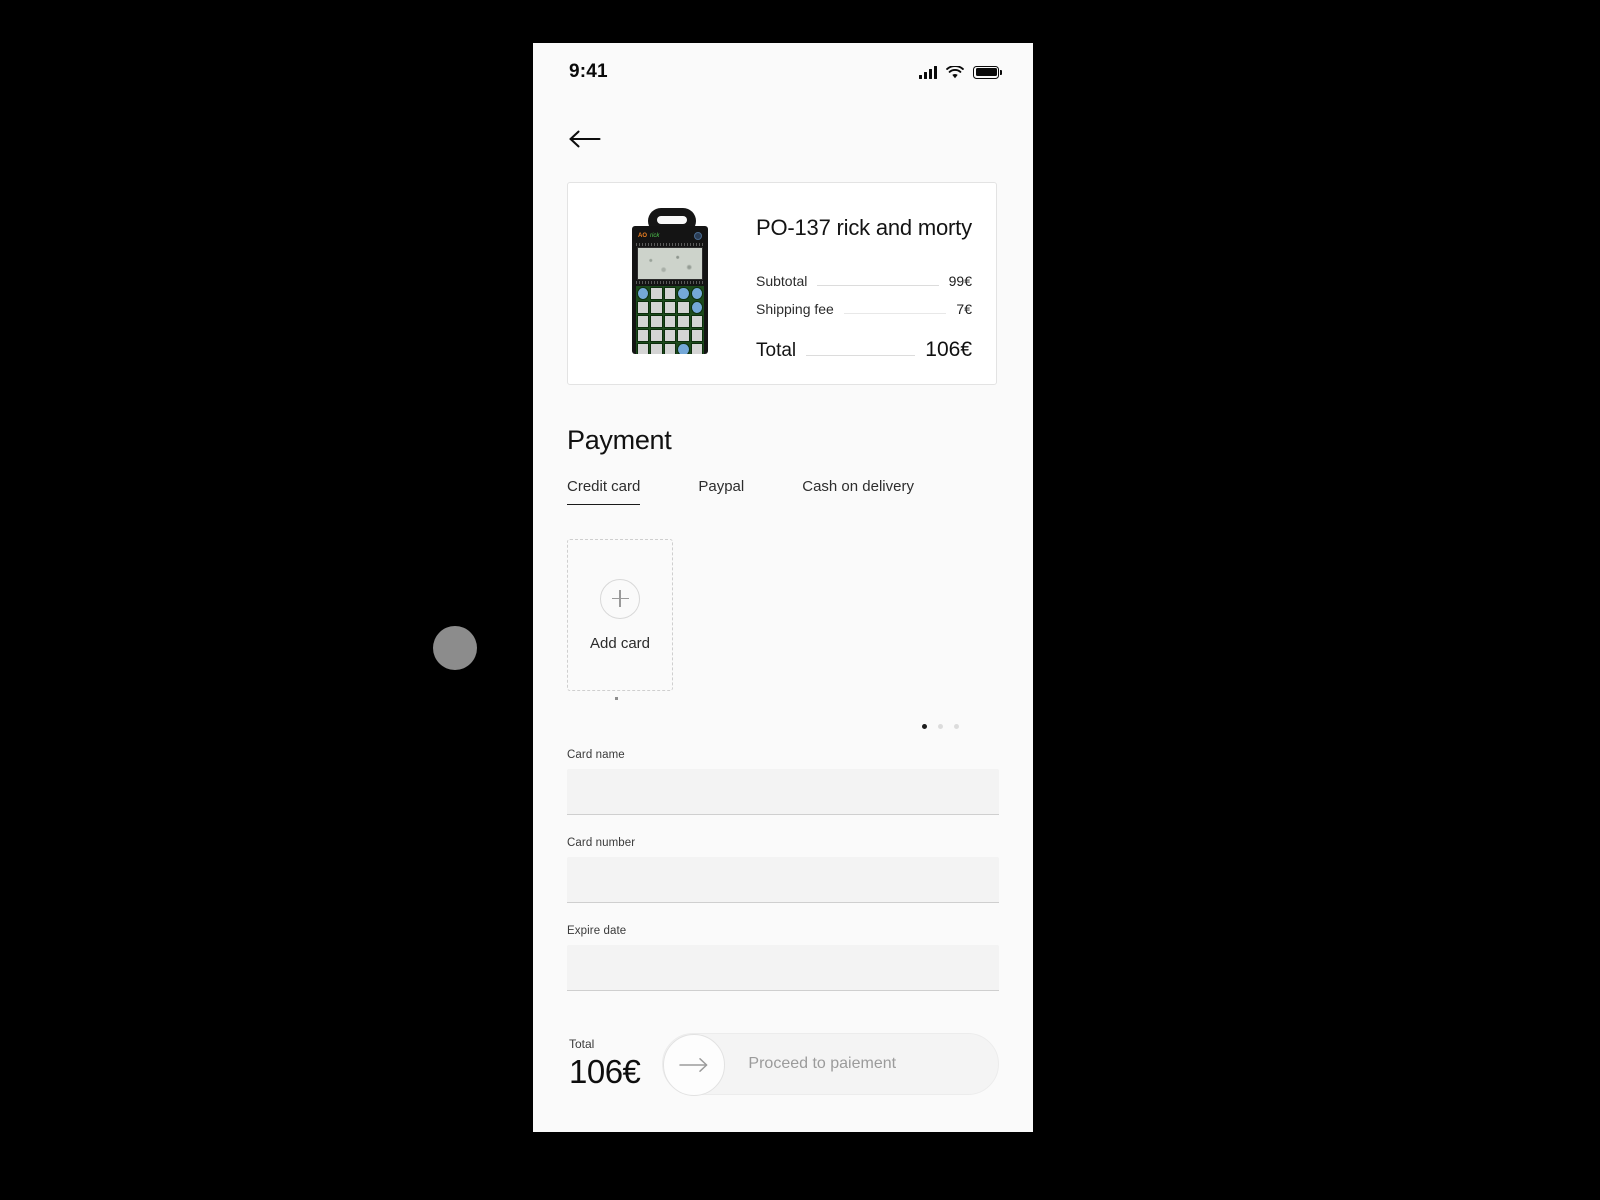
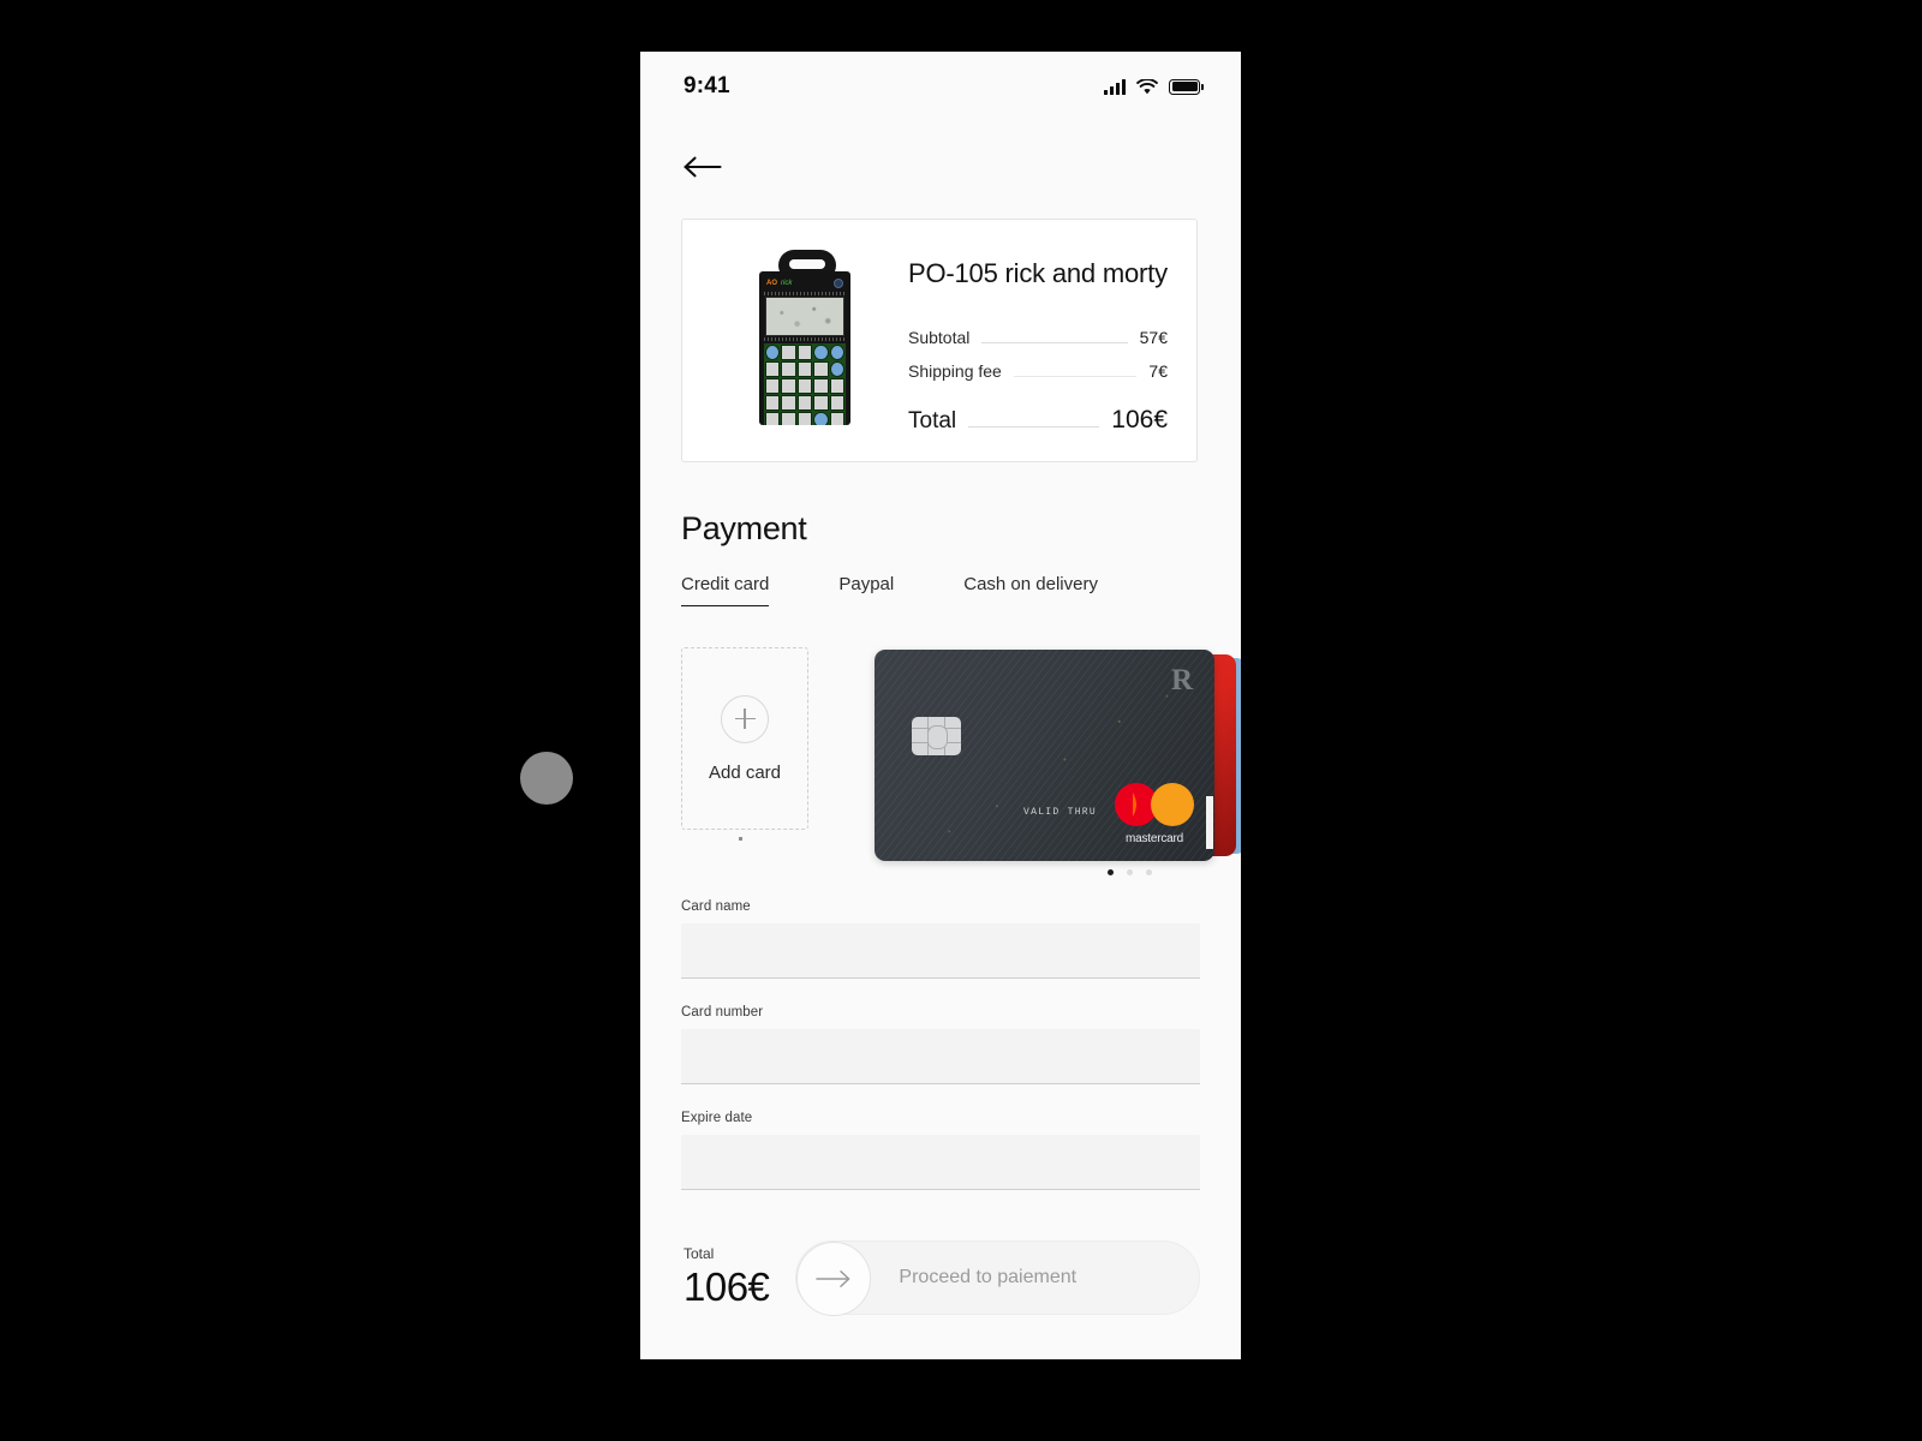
  9:41
- PO-137 rick and morty
+ PO-105 rick and morty
  Subtotal
- 99€
+ 57€
  Shipping fee
  7€
  Total
  106€
  Payment
  Credit card
  Paypal
  Cash on delivery
  Add card
+ R
+ VALID THRU
+ mastercard
  Card name
  Card number
  Expire date
  Total
  106€
  Proceed to paiement
